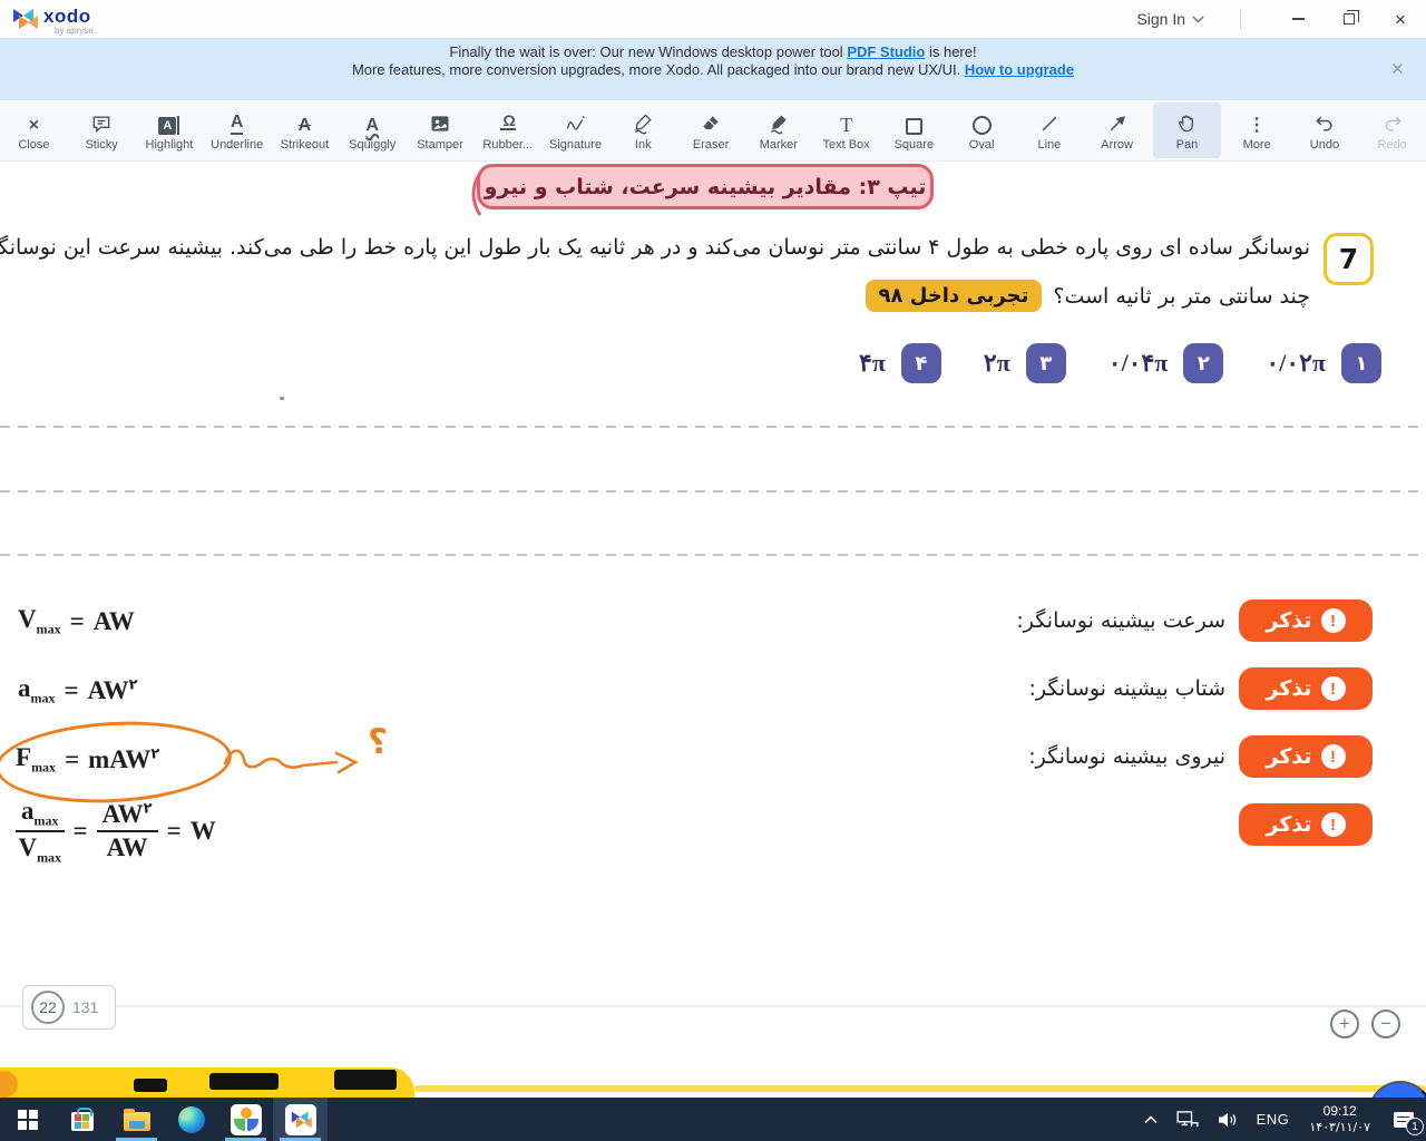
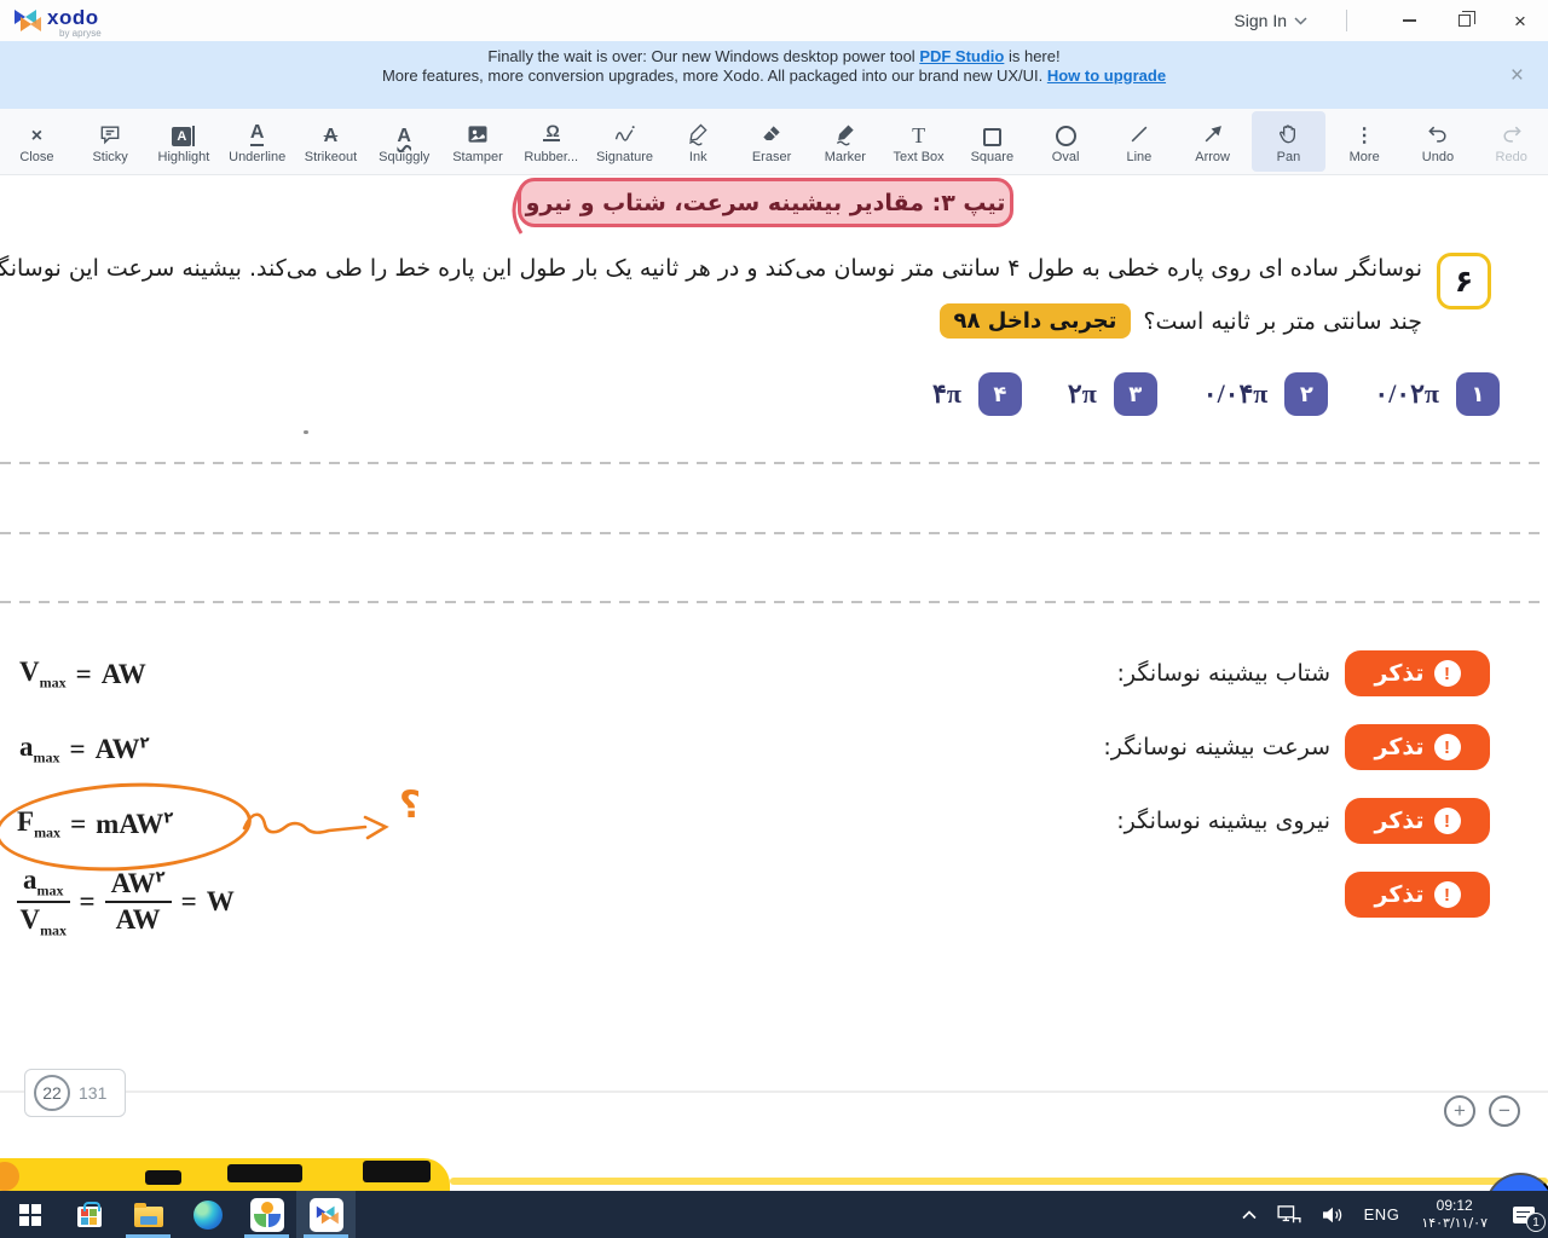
  xodo
  by apryse
  Sign In
  ×
  Finally the wait is over: Our new Windows desktop power tool PDF Studio is here!
  More features, more conversion upgrades, more Xodo. All packaged into our brand new UX/UI. How to upgrade
  ×
  ×
  Close
  Sticky
  A
  Highlight
  A
  Underline
  A
  Strikeout
  A
  Squiggly
  Stamper
  Ω
  Rubber...
  Signature
  Ink
  Eraser
  Marker
  T
  Text Box
  Square
  Oval
  Line
  Arrow
  Pan
  ⋮
  More
  Undo
  Redo
  تیپ ۳: مقادیر بیشینه سرعت، شتاب و نیرو
- 7
+ ۶
  نوسانگر ساده ای روی پاره خطی به طول ۴ سانتی متر نوسان می‌کند و در هر ثانیه یک بار طول این پاره خط را طی میکند. بیشینه سرعت این نوسانگ
  چند سانتی متر بر ثانیه است؟
  تجربی داخل ۹۸
  ۱
  ۰/۰۲π
  ۲
  ۰/۰۴π
  ۳
  ۲π
  ۴
  ۴π
  !
  تذکر
- سرعت بیشینه نوسانگر:
+ شتاب بیشینه نوسانگر:
  !
  تذکر
- شتاب بیشینه نوسانگر:
+ سرعت بیشینه نوسانگر:
  !
  تذکر
  نیروی بیشینه نوسانگر:
  !
  تذکر
  Vmax
  =
  AW
  amax
  =
  AW۲
  Fmax
  =
  mAW۲
  amax
  Vmax
  =
  AW۲
  AW
  =
  W
  ؟
  22
  131
  +
  −
  ENG
  09:12
  ۱۴۰۳/۱۱/۰۷
  1
